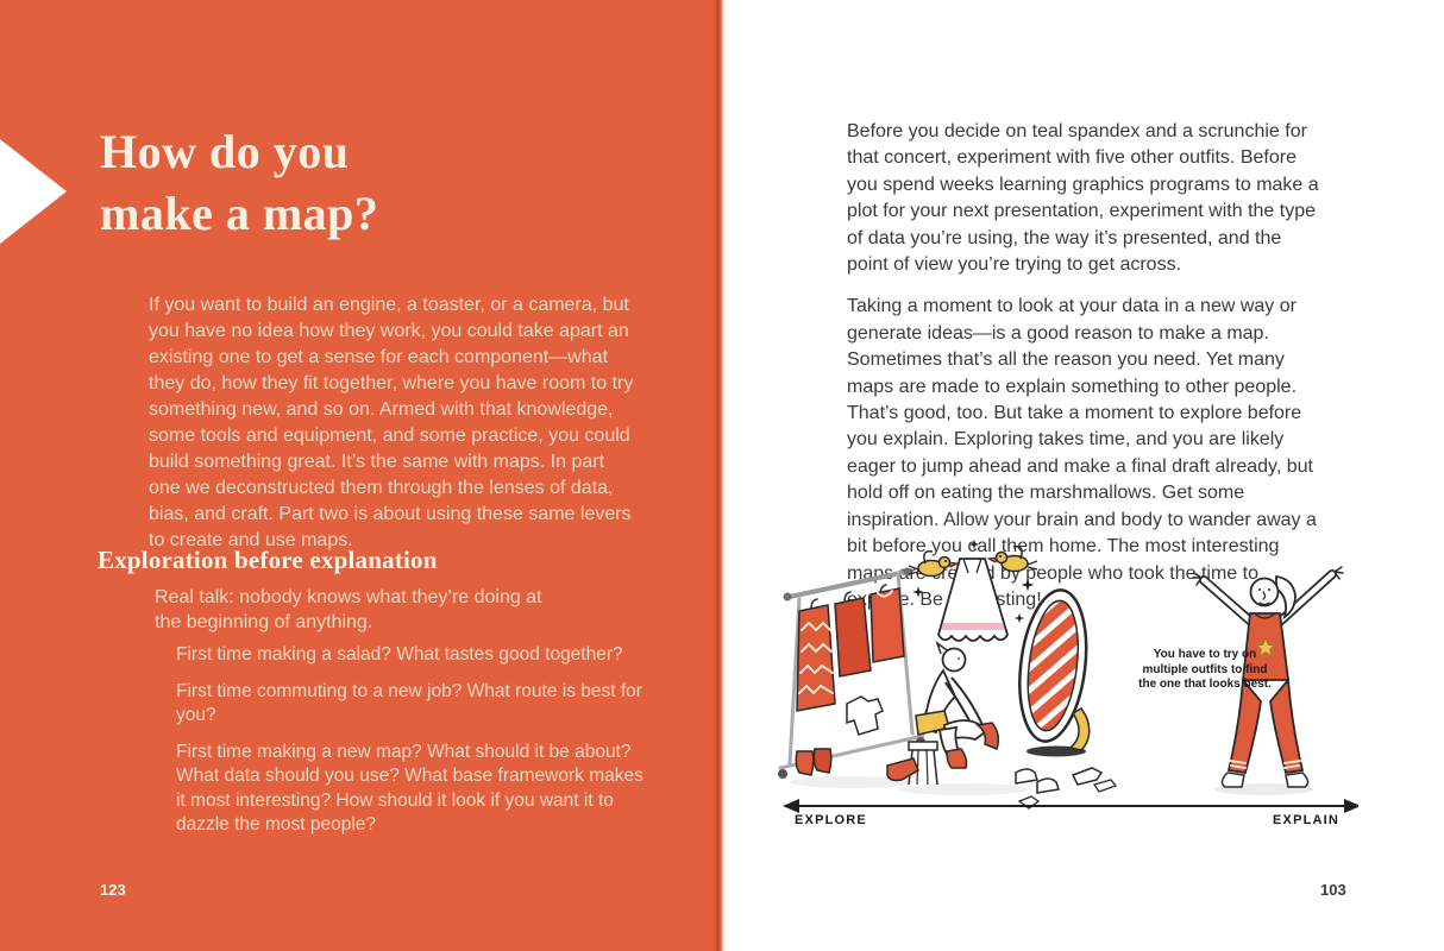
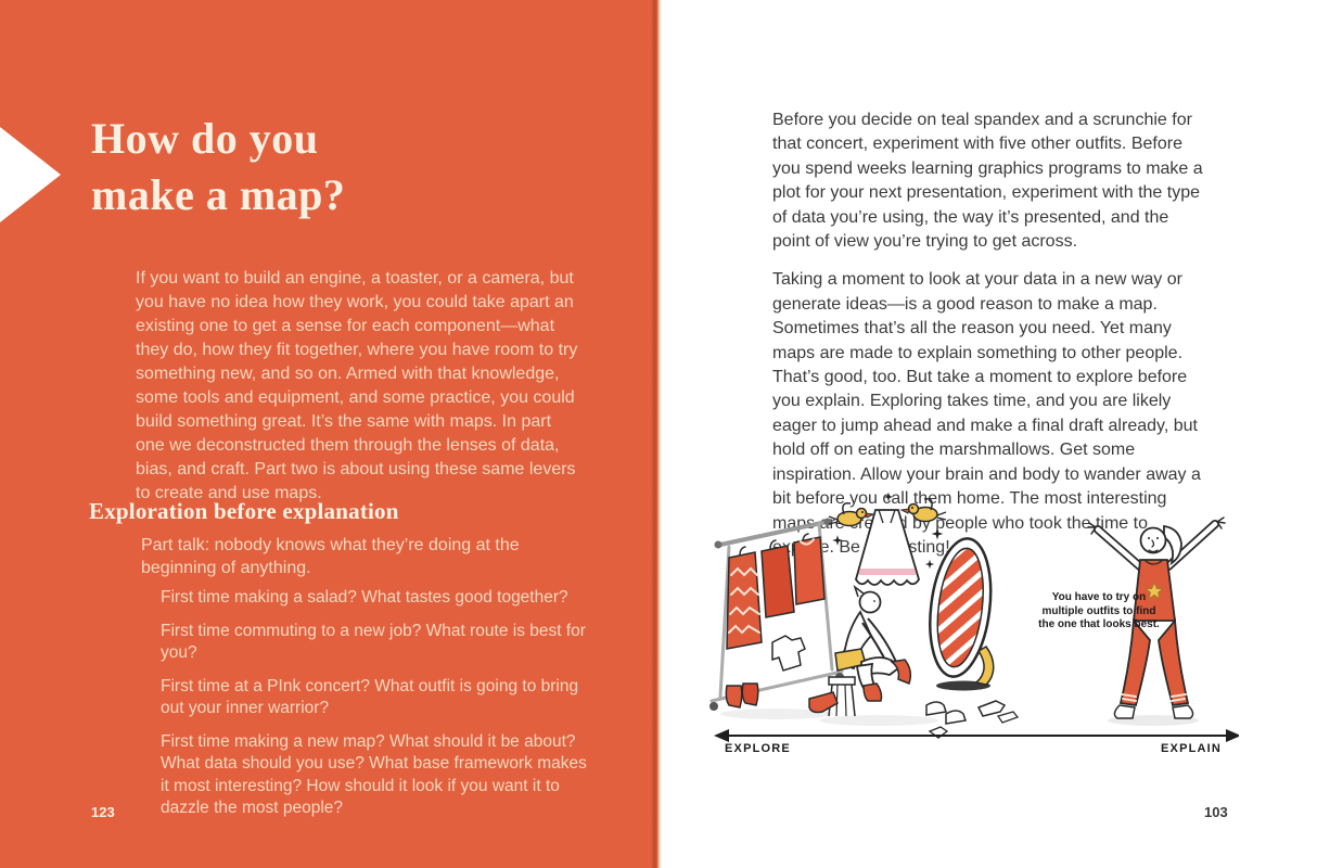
  How do you
  make a map?
  If you want to build an engine, a toaster, or a camera, but you have no idea how they work, you could take apart an existing one to get a sense for each component—what they do, how they fit together, where you have room to try something new, and so on. Armed with that knowledge, some tools and equipment, and some practice, you could build something great. It’s the same with maps. In part one we deconstructed them through the lenses of data, bias, and craft. Part two is about using these same levers to create and use maps.
  Exploration before explanation
- Real talk: nobody knows what they’re doing at the beginning of anything.
+ Part talk: nobody knows what they’re doing at the beginning of anything.
  First time making a salad? What tastes good together?
  First time commuting to a new job? What route is best for you?
+ First time at a PInk concert? What outfit is going to bring out your inner warrior?
  First time making a new map? What should it be about? What data should you use? What base framework makes it most interesting? How should it look if you want it to dazzle the most people?
  123
  Before you decide on teal spandex and a scrunchie for that concert, experiment with five other outfits. Before you spend weeks learning graphics programs to make a plot for your next presentation, experiment with the type of data you’re using, the way it’s presented, and the point of view you’re trying to get across.
  Taking a moment to look at your data in a new way or generate ideas—is a good reason to make a map. Sometimes that’s all the reason you need. Yet many maps are made to explain something to other people. That’s good, too. But take a moment to explore before you explain. Exploring takes time, and you are likely eager to jump ahead and make a final draft already, but hold off on eating the marshmallows. Get some inspiration. Allow your brain and body to wander away a bit before you call them home. The most interesting mapsre by people who took the time to e. Besting!
  You have to try on multiple outfits to find the one that looks best.
  EXPLORE
  EXPLAIN
  103
